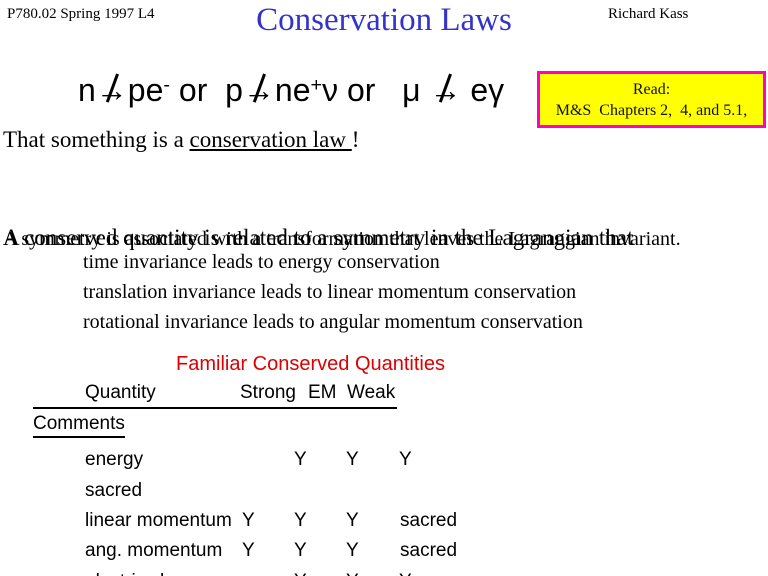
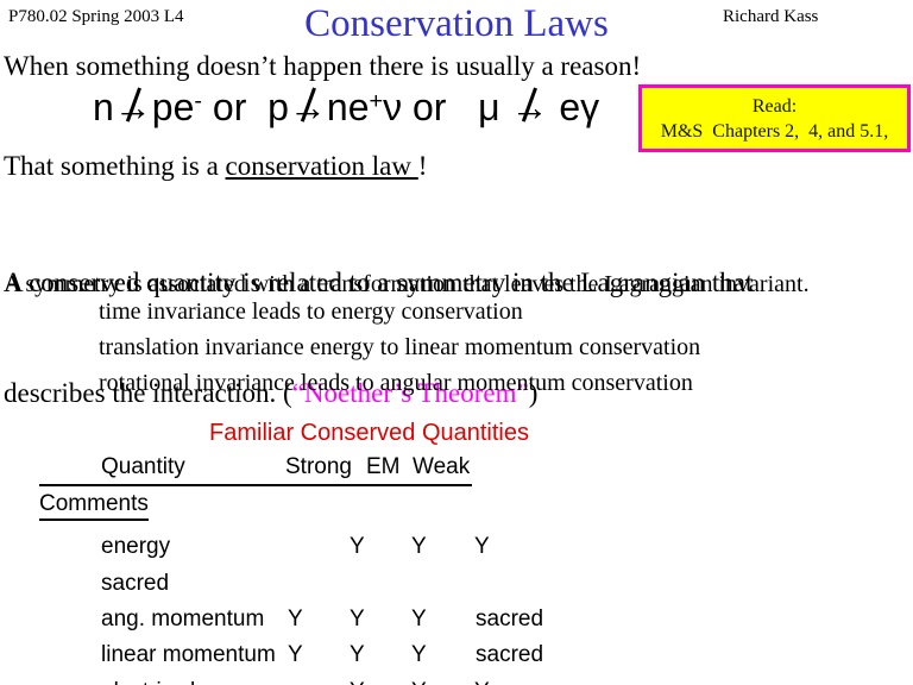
- P780.02 Spring 1997 L4
+ P780.02 Spring 2003 L4
  Conservation Laws
  Richard Kass
+ When something doesn’t happen there is usually a reason!
  n pe- or p ne+ν or μ eγ
  Read:
  M&S Chapters 2, 4, and 5.1,
  That something is a conservation law !
  A conserved quantity is related to a symmetry in the Lagrangian that
+ describes the interaction. (“Noether’s Theorem”)
  A symmetry is associated with a transformation that leaves the Lagrangian invariant.
  time invariance leads to energy conservation
- translation invariance leads to linear momentum conservation
+ translation invariance energy to linear momentum conservation
  rotational invariance leads to angular momentum conservation
  Familiar Conserved Quantities
  Quantity
  Strong
  EM
  Weak
  Comments
  energy
  Y
  Y
  Y
  sacred
- linear momentum
+ ang. momentum
  Y
  Y
  Y
  sacred
- ang. momentum
+ linear momentum
  Y
  Y
  Y
  sacred
